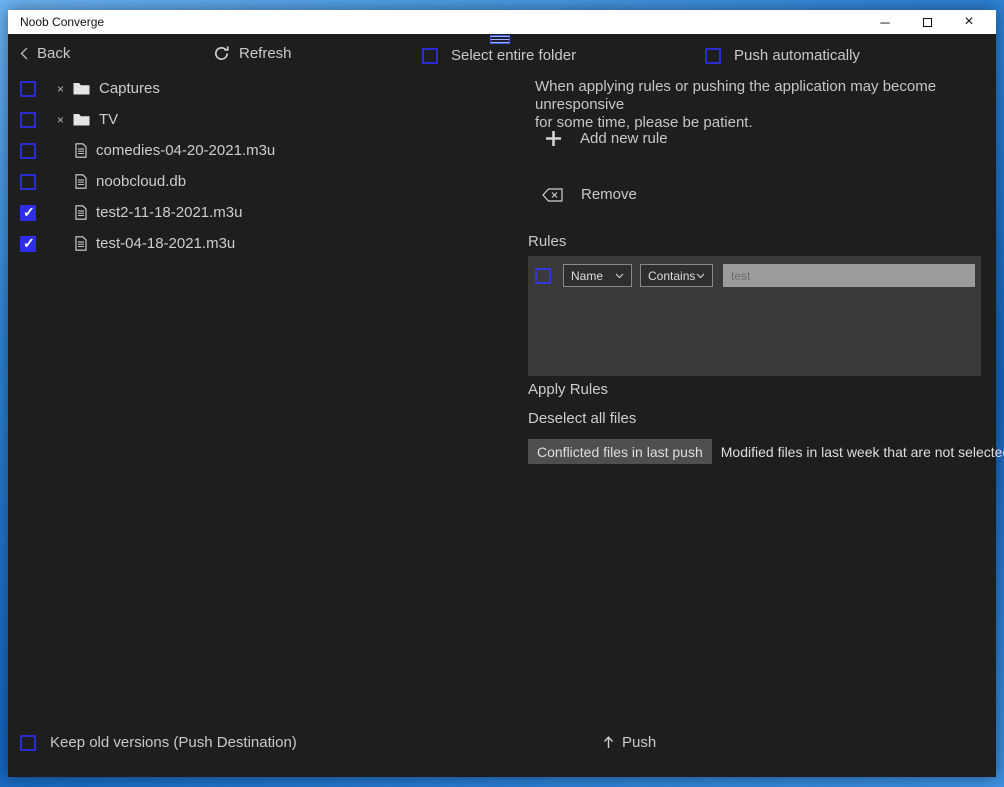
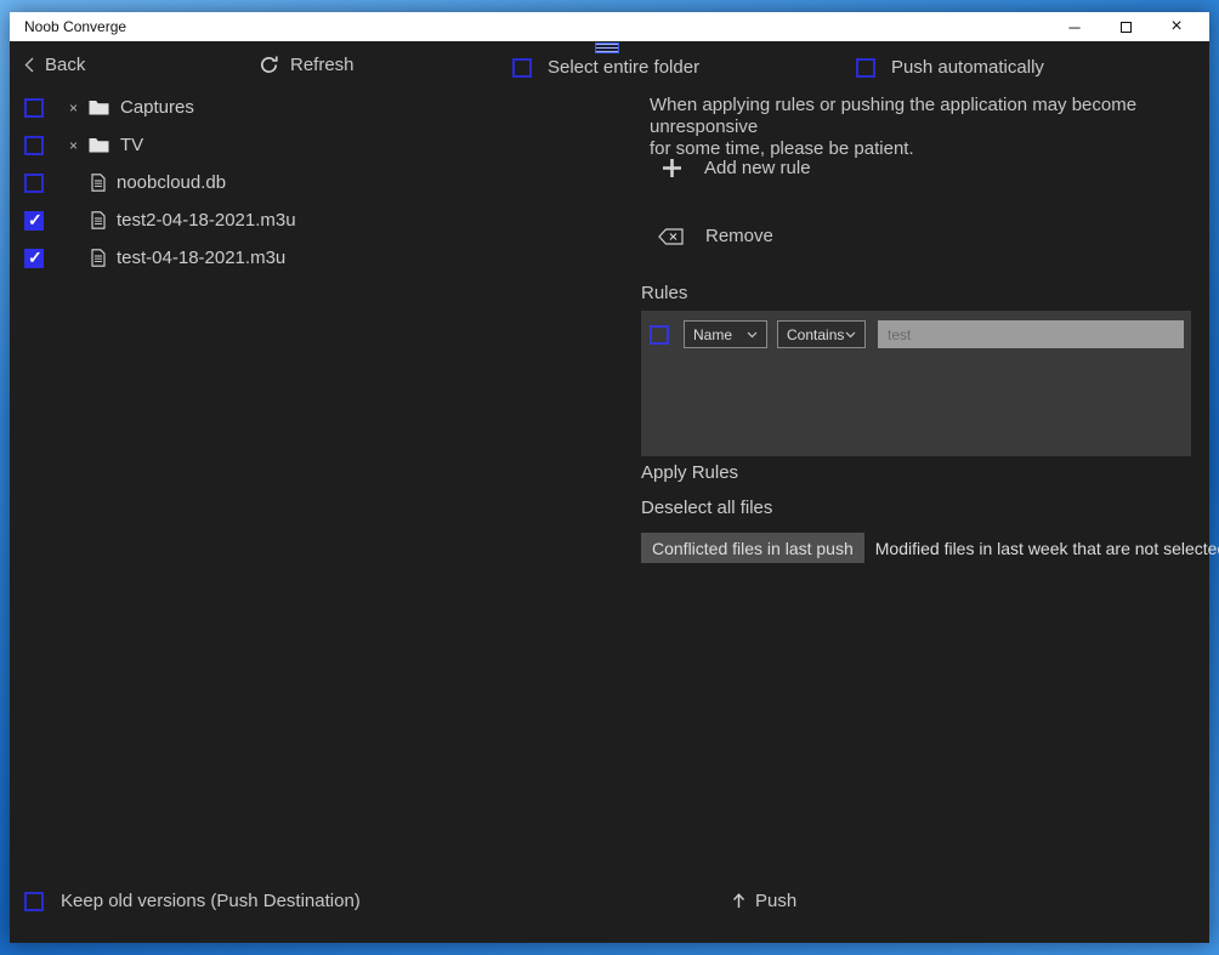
  Noob Converge
  ─
  ×
  Back
  Refresh
  Select entire folder
  Push automatically
  ×
  Captures
  ×
  TV
- comedies-04-20-2021.m3u
  noobcloud.db
- test2-11-18-2021.m3u
+ test2-04-18-2021.m3u
  test-04-18-2021.m3u
  When applying rules or pushing the application may become unresponsive
  for some time, please be patient.
  Add new rule
  Remove
  Rules
  Name
  Contains
  test
  Apply Rules
  Deselect all files
  Conflicted files in last push
  Modified files in last week that are not selecte
  Keep old versions (Push Destination)
  Push
